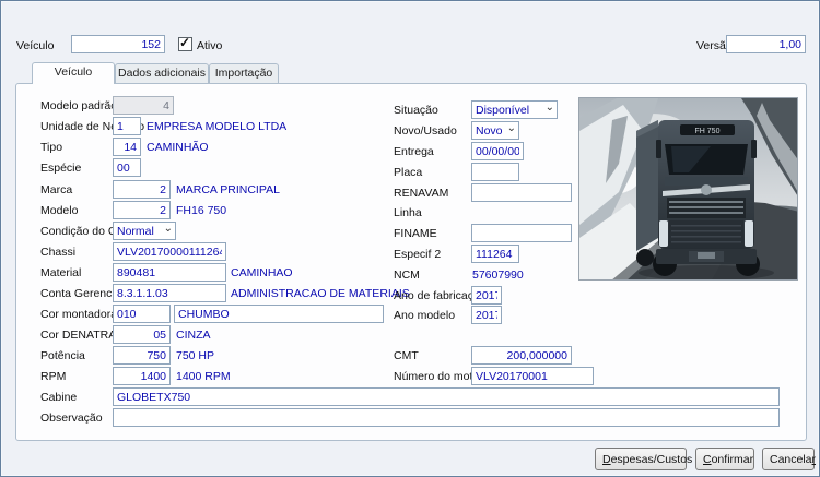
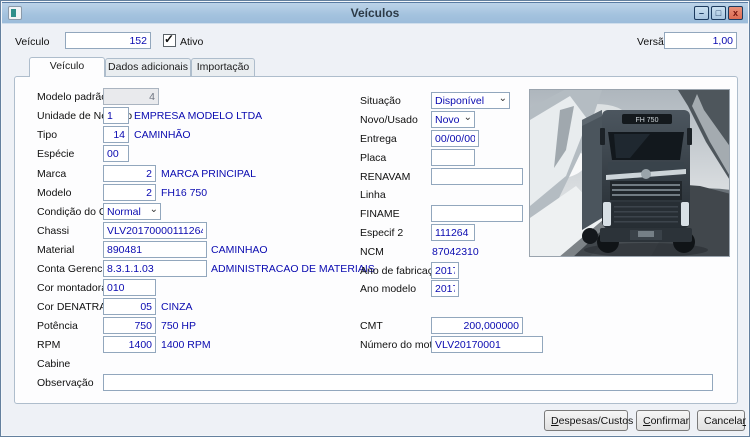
+ Veículos
+ –
+ □
+ x
  Veículo
  152
  ✓
  Ativo
  Versã
  1,00
  Veículo
  Dados adicionais
  Importação
  Modelo padrã
  4
  1
  EMPRESA MODELO LTDA
  Tipo
  14
  CAMINHÃO
  Espécie
  00
  Marca
  2
  MARCA PRINCIPAL
  Modelo
  2
  FH16 750
  Normal
  ⌄
  Chassi
  VLV2017000011126
  Material
  890481
  CAMINHAO
  Conta Gerenc
  8.3.1.1.03
  ADMINISTRACAO DE MATERIAIS
  Cor montador
  010
- CHUMBO
  Cor DENATR
  05
  CINZA
  Potência
  750
  750 HP
  RPM
  1400
  1400 RPM
  Cabine
- GLOBETX750
  Observação
  Situação
  Disponível
  ⌄
  Novo/Usado
  Novo
  ⌄
  Entrega
  00/00/00
  Placa
  RENAVAM
  Linha
  FINAME
  Especif 2
  111264
  NCM
- 57607990
+ 87042310
  Ano de fabrica
  201
  Ano modelo
  201
  CMT
  200,000000
  Número do mo
  VLV20170001
  Despesas/Custos
  Confirmar
  Cancelar
